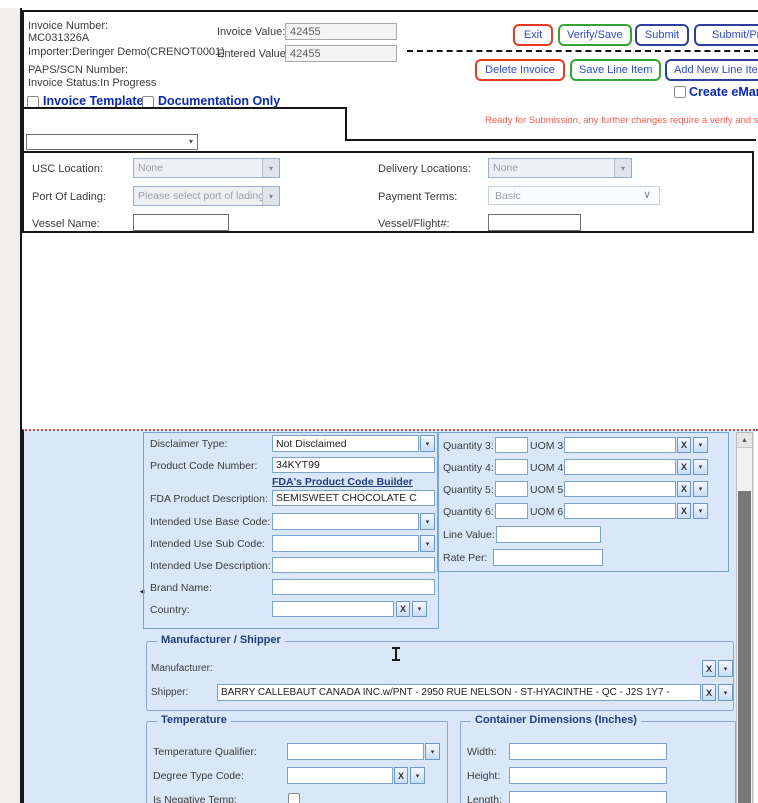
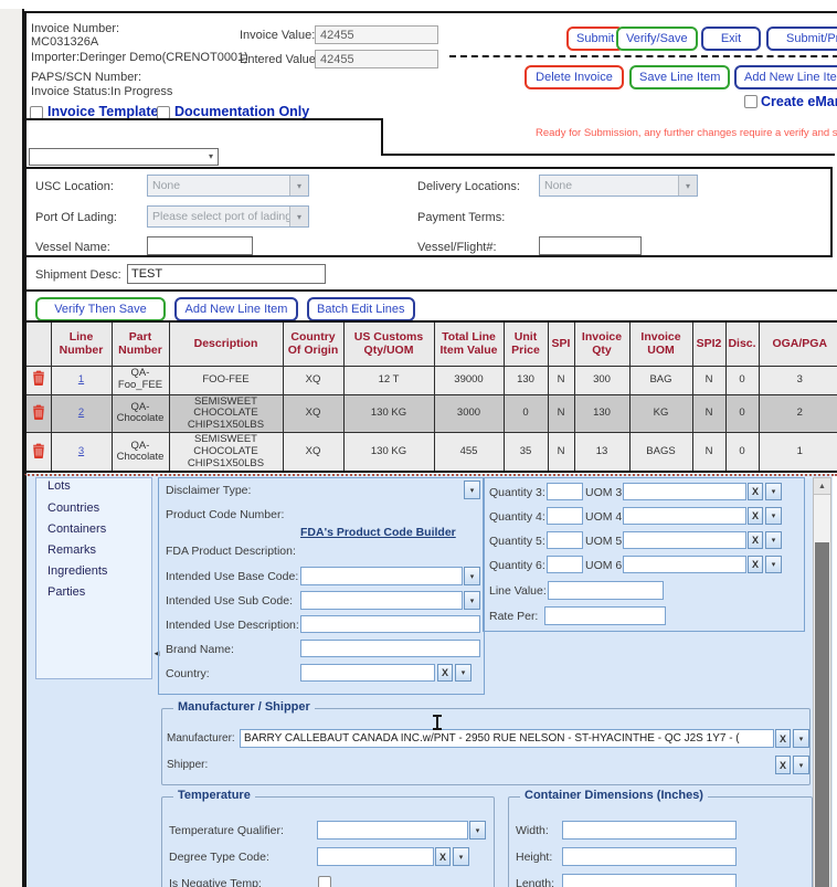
  Invoice Number:
  MC031326A
  Importer:Deringer Demo(CRENOT0001)
  PAPS/SCN Number:
  Invoice Status:In Progress
  Invoice Template
  Documentation Only
  Invoice Value:
  42455
  Entered Value
  42455
- Exit
+ Submit
  Verify/Save
- Submit
+ Exit
  Delete Invoice
  Save Line Item
  Add New Line Ite
  Ready for Submission, any further changes require a verify and s
  ▾
  USC Location:
  None
  ▾
  Port Of Lading:
  Please select port of ladin
  ▾
  Vessel Name:
  Delivery Locations:
  None
  ▾
  Payment Terms:
- Basic
- ∨
  Vessel/Flight#:
+ Shipment Desc:
+ TEST
+ Verify Then Save
+ Add New Line Item
+ Batch Edit Lines
+ 	Line Number	Part Number	Description	Country Of Origin	US Customs Qty/UOM	Total Line Item Value	Unit Price	SPI	Invoice Qty	Invoice UOM	SPI2	Disc.	OGA/PGA
+ 	1	QA-Foo_FEE	FOO-FEE	XQ	12 T	39000	130	N	300	BAG	N	0	3
+ 	2	QA-Chocolate	SEMISWEET CHOCOLATE CHIPS1X50LBS	XQ	130 KG	3000	0	N	130	KG	N	0	2
+ 	3	QA-Chocolate	SEMISWEET CHOCOLATE CHIPS1X50LBS	XQ	130 KG	455	35	N	13	BAGS	N	0	1
+ Lots
+ Countries
+ Containers
+ Remarks
+ Ingredients
+ Parties
  ◄
  Disclaimer Type:
- Not Disclaimed
  Product Code Number:
- 34KYT99
  FDA's Product Code Builder
  FDA Product Description:
- SEMISWEET CHOCOLATE C
  Intended Use Base Code:
  Intended Use Sub Code:
  Intended Use Description:
  Brand Name:
  Country:
  X
  Quantity 3:
  UOM 3
  X
  Quantity 4:
  UOM 4
  X
  Quantity 5:
  UOM 5
  X
  Quantity 6:
  UOM 6
  X
  Line Value:
  Rate Per:
  Manufacturer / Shipper
  Manufacturer:
+ BARRY CALLEBAUT CANADA INC.w/PNT - 2950 RUE NELSON - ST-HYACINTHE - QC J2S 1Y7 - (
  X
  Shipper:
- BARRY CALLEBAUT CANADA INC.w/PNT - 2950 RUE NELSON - ST-HYACINTHE - QC - J2S 1Y7 -
  X
  Temperature
  Temperature Qualifier:
  Degree Type Code:
  X
  Is Negative Temp:
  Container Dimensions (Inches)
  Width:
  Height:
  Length:
